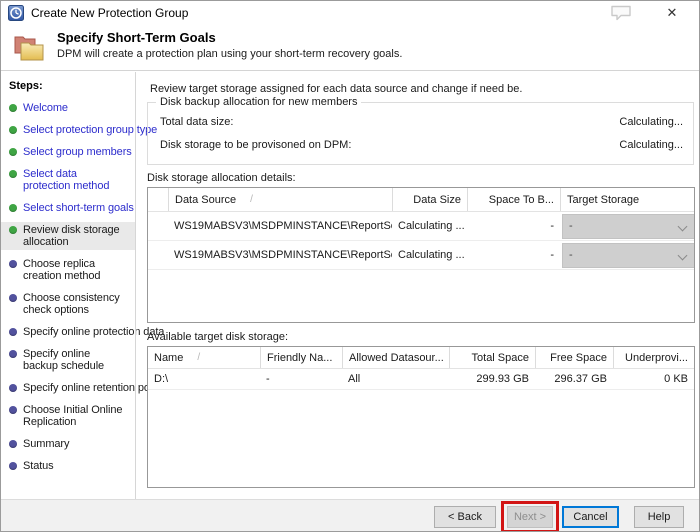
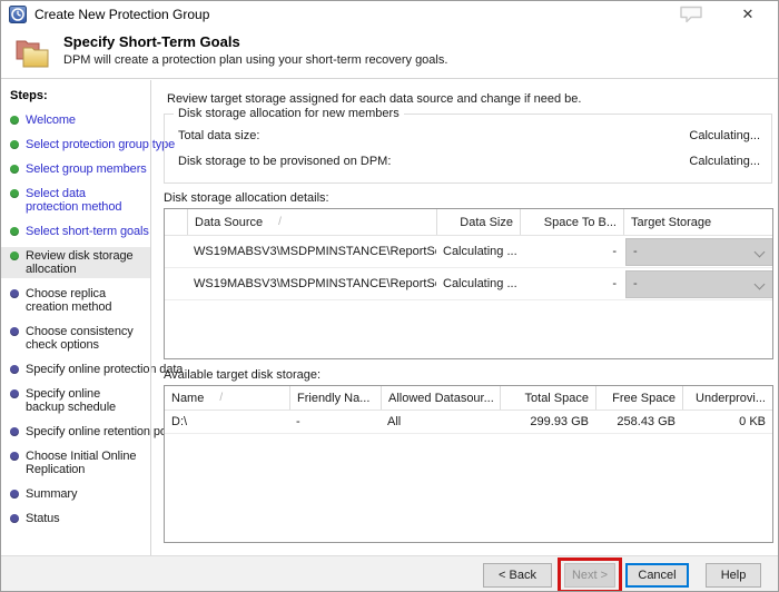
  Create New Protection Group
  ✕
  Specify Short-Term Goals
  DPM will create a protection plan using your short-term recovery goals.
  Steps:
  Welcome
  Select protection group type
  Select group members
  Select data protection method
  Select short-term goals
  Review disk storage allocation
  Choose replica creation method
  Choose consistency check options
  Specify online protection data
  Specify online backup schedule
  Specify online retention p
  Choose Initial Online Replication
  Summary
  Status
  Review target storage assigned for each data source and change if need be.
- Disk backup allocation for new members
+ Disk storage allocation for new members
  Total data size:
  Calculating...
  Disk storage to be provisoned on DPM:
  Calculating...
  Disk storage allocation details:
  Data Source
  /
  Data Size
  Space To B...
  Target Storage
  WS19MABSV3\MSDPMINSTANCE\ReportS
  Calculating ...
  -
  -
  WS19MABSV3\MSDPMINSTANCE\ReportS
  Calculating ...
  -
  -
  Available target disk storage:
  Name
  /
  Friendly Na...
  Allowed Datasour...
  Total Space
  Free Space
  Underprovi...
  D:\
  -
  All
  299.93 GB
- 296.37 GB
+ 258.43 GB
  0 KB
  < Back
  Next >
  Cancel
  Help
